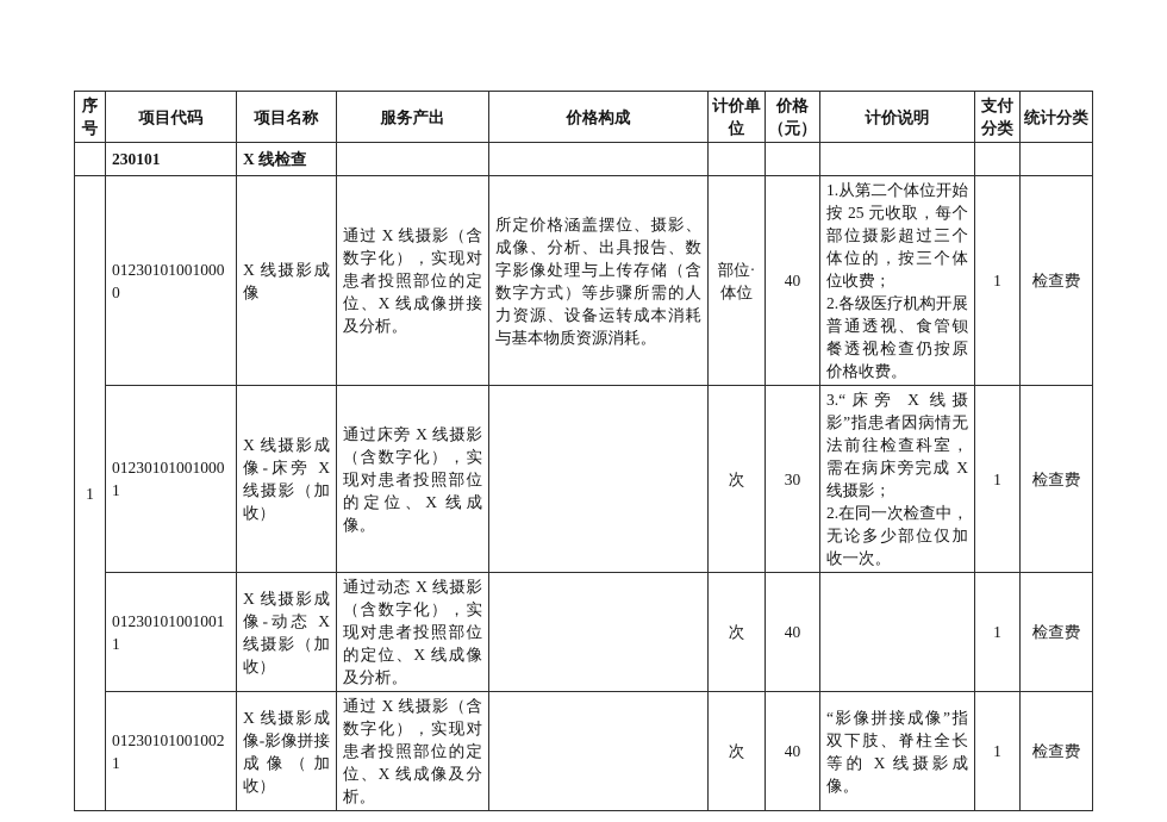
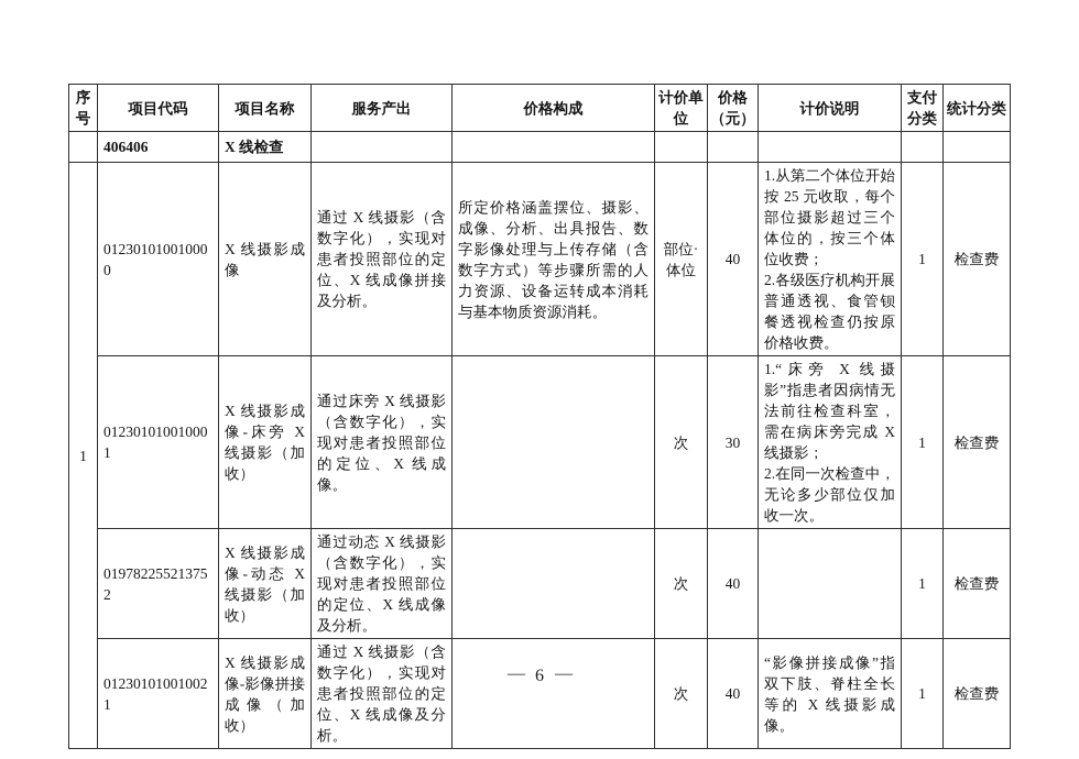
  序号	项目代码	项目名称	服务产出	价格构成	计价单位	价格（元）	计价说明	支付分类	统计分类
- 	230101	X 线检查
+ 	406406	X 线检查
  1	012301010010000	X 线摄影成像	通过 X 线摄影（含数字化），实现对患者投照部位的定位、X 线成像拼接及分析。	所定价格涵盖摆位、摄影、成像、分析、出具报告、数字影像处理与上传存储（含数字方式）等步骤所需的人力资源、设备运转成本消耗与基本物质资源消耗。	部位· 体位	40	1.从第二个体位开始按 25 元收取，每个部位摄影超过三个体位的，按三个体位收费； 2.各级医疗机构开展普通透视、食管钡餐透视检查仍按原价格收费。	1	检查费
- 012301010010001	X 线摄影成像-床旁 X 线摄影（加收）	通过床旁 X 线摄影（含数字化），实现对患者投照部位的定位、X 线成像。		次	30	3.“床旁 X 线摄影”指患者因病情无法前往检查科室，需在病床旁完成 X 线摄影； 2.在同一次检查中，无论多少部位仅加收一次。	1	检查费
+ 012301010010001	X 线摄影成像-床旁 X 线摄影（加收）	通过床旁 X 线摄影（含数字化），实现对患者投照部位的定位、X 线成像。		次	30	1.“床旁 X 线摄影”指患者因病情无法前往检查科室，需在病床旁完成 X 线摄影； 2.在同一次检查中，无论多少部位仅加收一次。	1	检查费
- 012301010010011	X 线摄影成像-动态 X 线摄影（加收）	通过动态 X 线摄影（含数字化），实现对患者投照部位的定位、X 线成像及分析。		次	40		1	检查费
+ 019782255213752	X 线摄影成像-动态 X 线摄影（加收）	通过动态 X 线摄影（含数字化），实现对患者投照部位的定位、X 线成像及分析。		次	40		1	检查费
  012301010010021	X 线摄影成像-影像拼接成像（加收）	通过 X 线摄影（含数字化），实现对患者投照部位的定位、X 线成像及分析。		次	40	“影像拼接成像”指双下肢、脊柱全长等的 X 线摄影成像。	1	检查费
+ — 6 —
